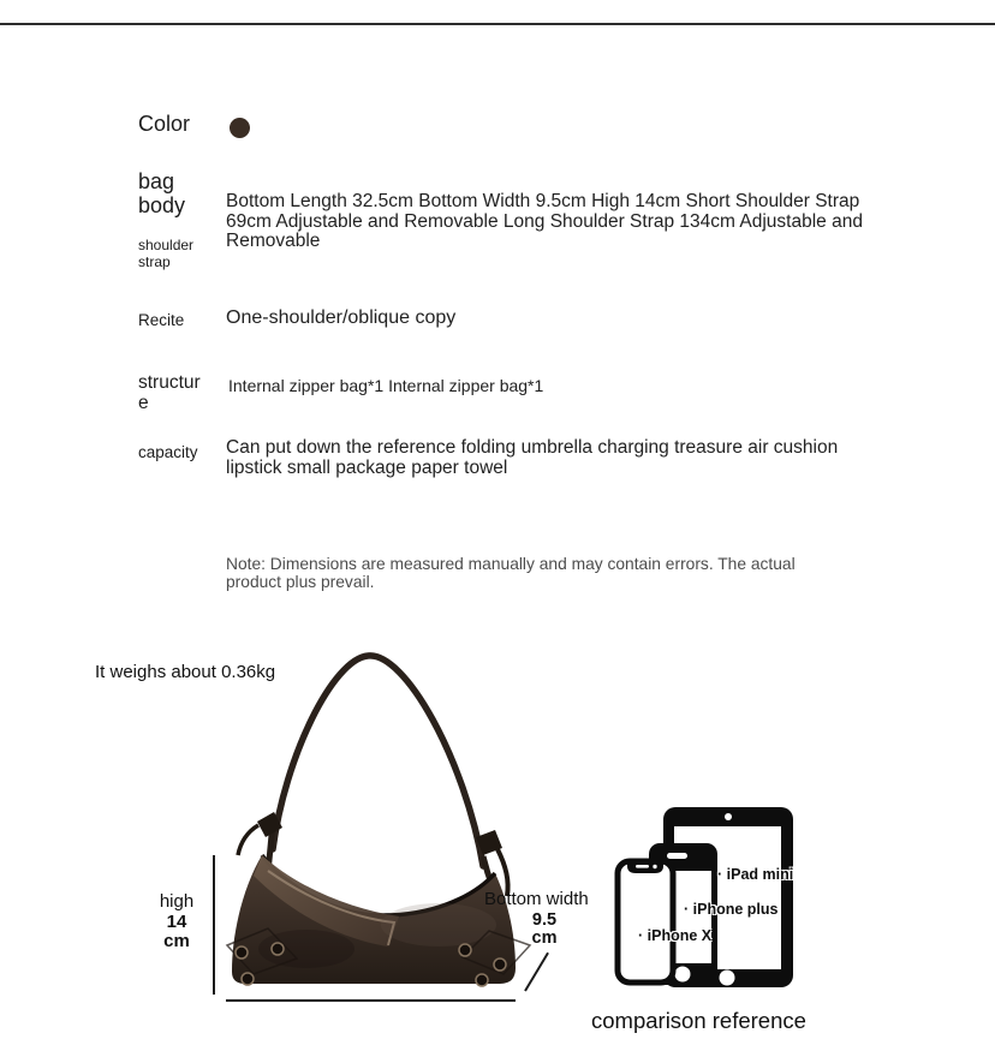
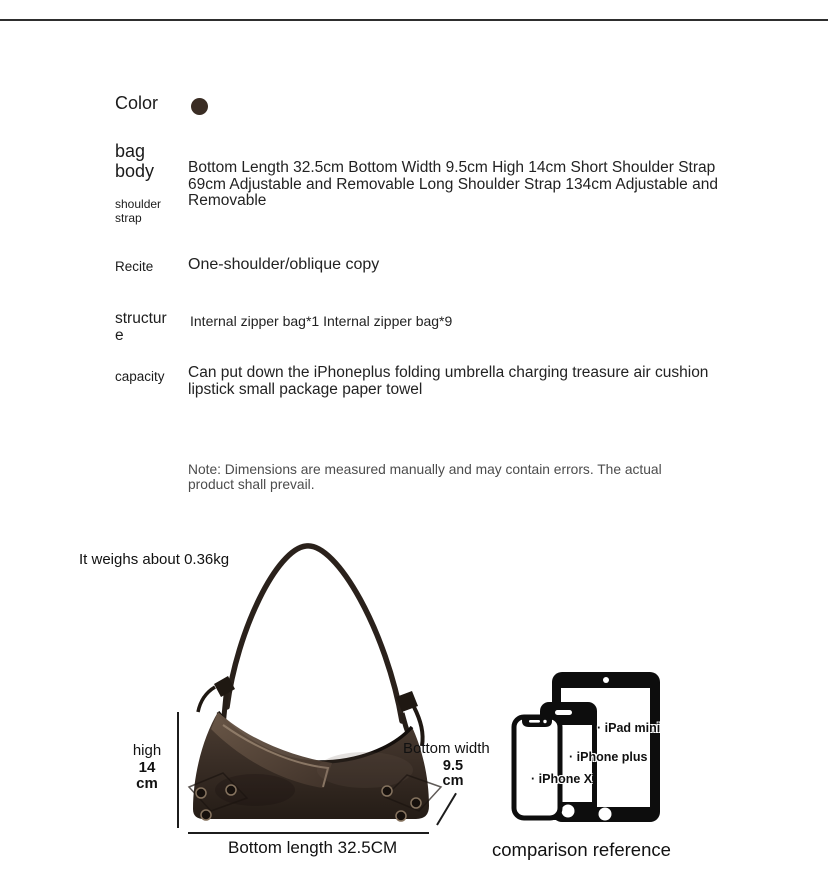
  Color
  bag body
  shoulder strap
  Bottom Length 32.5cm Bottom Width 9.5cm High 14cm Short Shoulder Strap 69cm Adjustable and Removable Long Shoulder Strap 134cm Adjustable and Removable
  Recite
  One-shoulder/oblique copy
  structure
- Internal zipper bag*1 Internal zipper bag*1
+ Internal zipper bag*1 Internal zipper bag*9
  capacity
- Can put down the reference folding umbrella charging treasure air cushion lipstick small package paper towel
+ Can put down the iPhoneplus folding umbrella charging treasure air cushion lipstick small package paper towel
- Note: Dimensions are measured manually and may contain errors. The actual product plus prevail.
+ Note: Dimensions are measured manually and may contain errors. The actual product shall prevail.
  It weighs about 0.36kg
  high
  14
  cm
  Bottom width
  9.5
  cm
+ Bottom length 32.5CM
  · iPad mini
  · iPhone plus
  · iPhone X
  comparison reference
